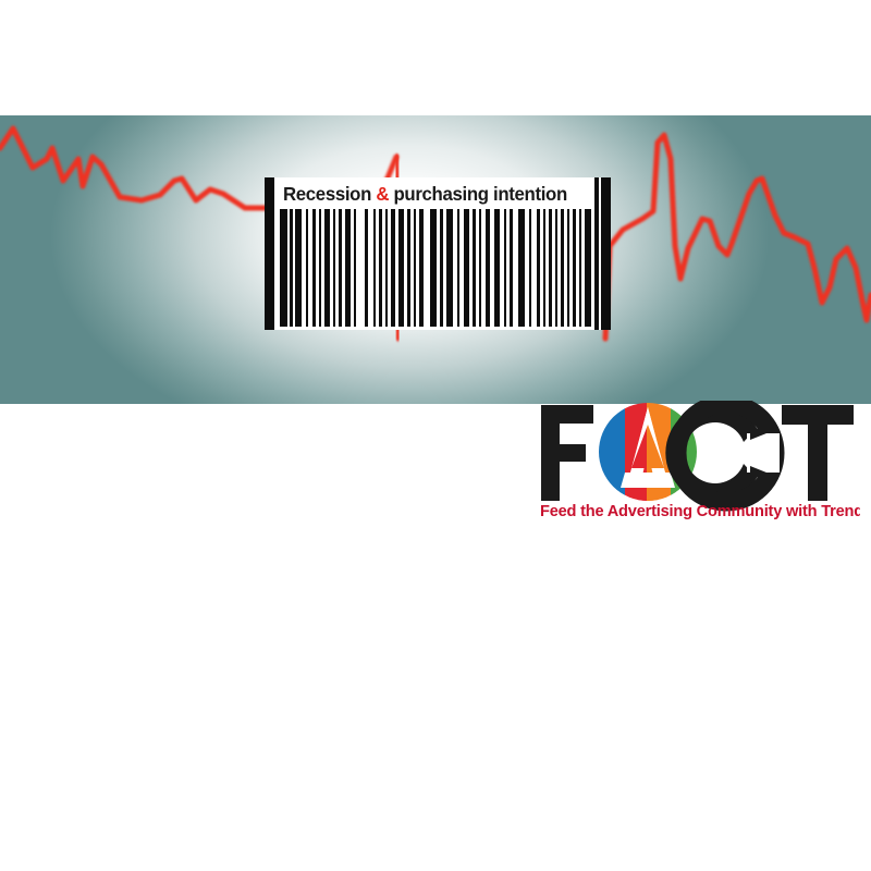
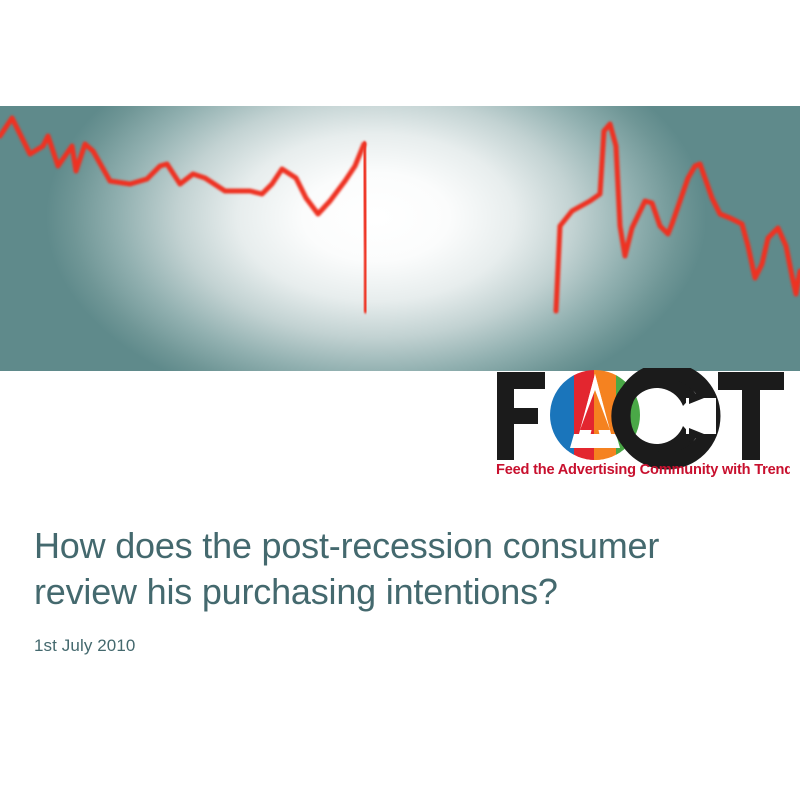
- Recession & purchasing intention
  Feed the Advertising Community with Trend
+ How does the post-recession consumer
+ review his purchasing intentions?
+ 1st July 2010
